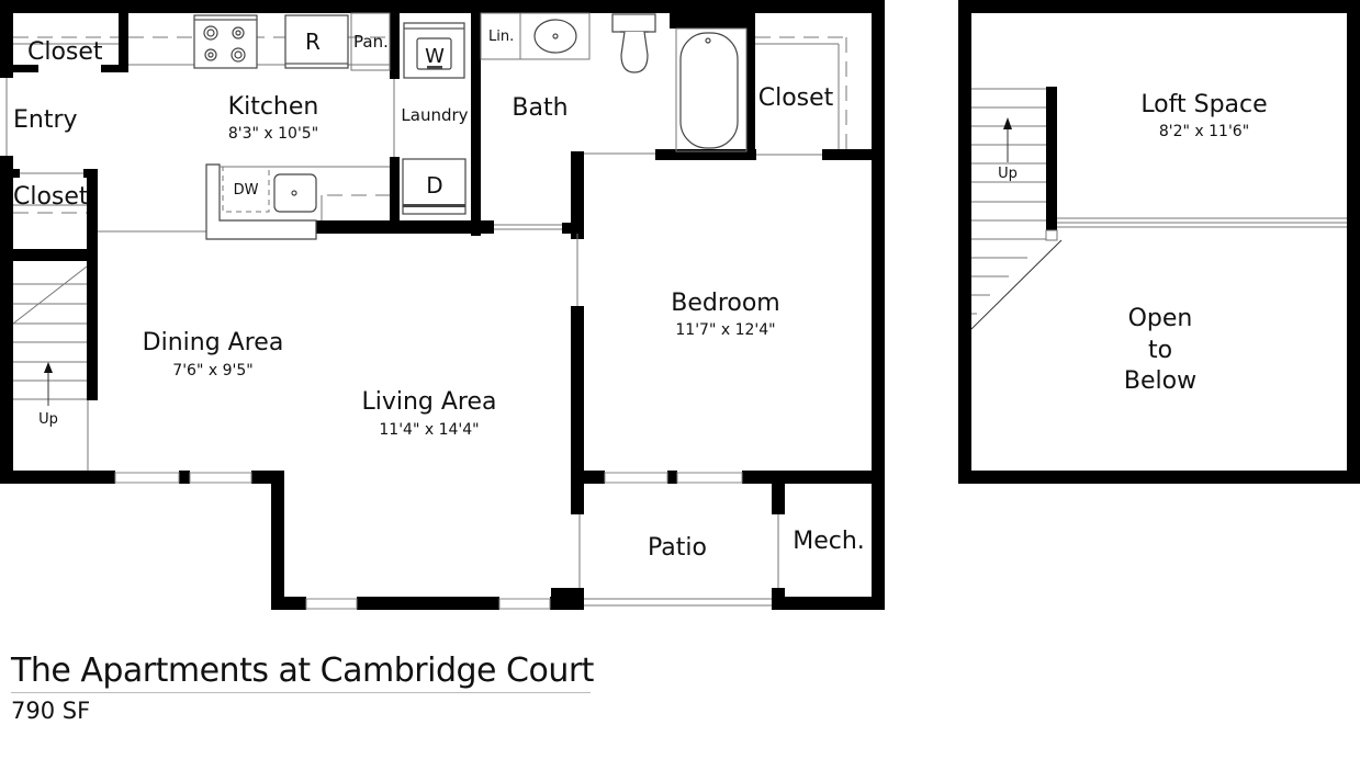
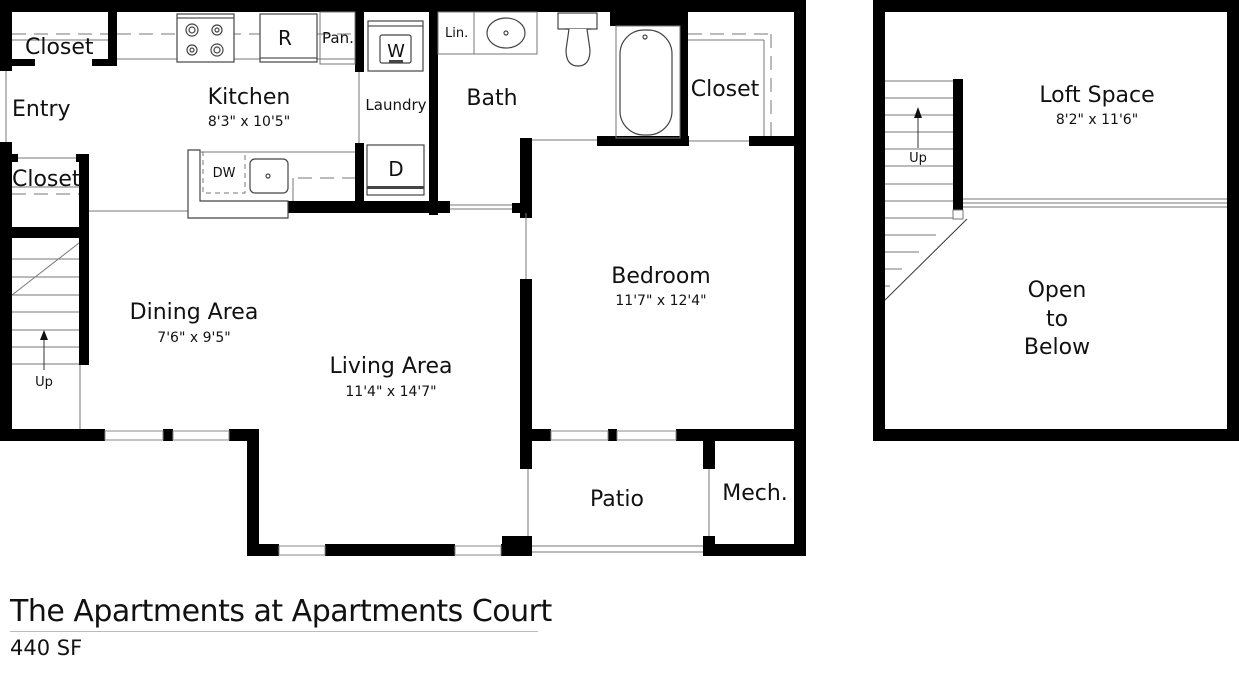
  R
  Pan.
  DW
  W
  D
  Up
  Closet
  Entry
  Closet
  Kitchen
  8'3" x 10'5"
  Laundry
  Lin.
  Bath
  Closet
  Dining Area
  7'6" x 9'5"
  Living Area
- 11'4" x 14'4"
+ 11'4" x 14'7"
  Bedroom
  11'7" x 12'4"
  Patio
  Mech.
  Up
  Loft Space
  8'2" x 11'6"
  Open
  to
  Below
- The Apartments at Cambridge Court
+ The Apartments at Apartments Court
- 790 SF
+ 440 SF
